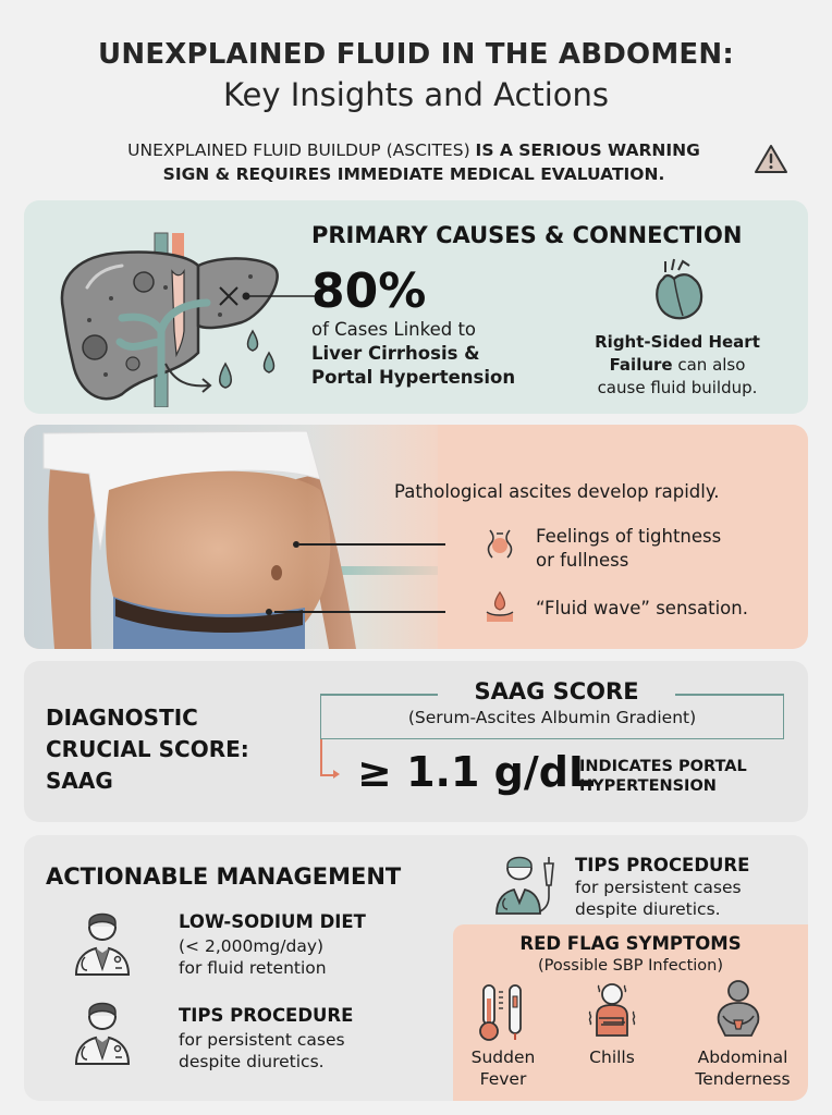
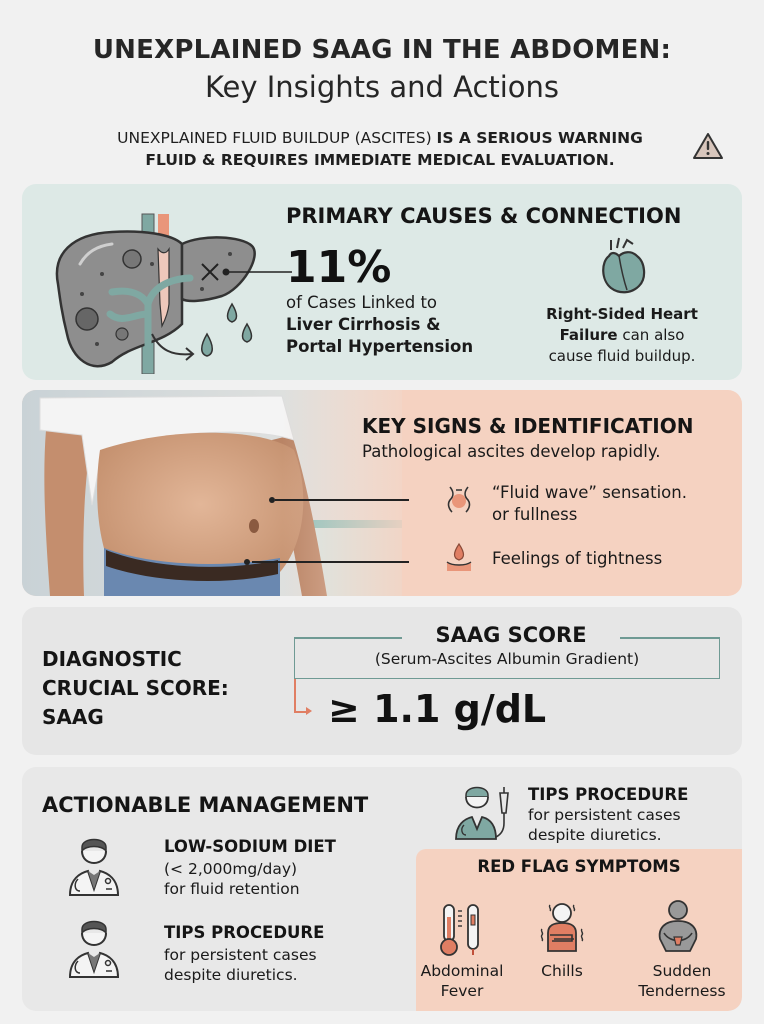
- UNEXPLAINED FLUID IN THE ABDOMEN:
+ UNEXPLAINED SAAG IN THE ABDOMEN:
  Key Insights and Actions
  UNEXPLAINED FLUID BUILDUP (ASCITES) IS A SERIOUS WARNING
- SIGN & REQUIRES IMMEDIATE MEDICAL EVALUATION.
+ FLUID & REQUIRES IMMEDIATE MEDICAL EVALUATION.
  PRIMARY CAUSES & CONNECTION
- 80%
+ 11%
  of Cases Linked to
  Liver Cirrhosis &
  Portal Hypertension
  Right-Sided Heart
  Failure can also
  cause fluid buildup.
+ KEY SIGNS & IDENTIFICATION
  Pathological ascites develop rapidly.
- Feelings of tightness
+ “Fluid wave” sensation.
  or fullness
- “Fluid wave” sensation.
+ Feelings of tightness
  DIAGNOSTIC
  CRUCIAL SCORE:
  SAAG
  SAAG SCORE
  (Serum-Ascites Albumin Gradient)
  ≥ 1.1 g/dL
- INDICATES PORTAL
- HYPERTENSION
  ACTIONABLE MANAGEMENT
  LOW-SODIUM DIET
  (< 2,000mg/day)
  for fluid retention
  TIPS PROCEDURE
  for persistent cases
  despite diuretics.
  TIPS PROCEDURE
  for persistent cases
  despite diuretics.
  RED FLAG SYMPTOMS
- (Possible SBP Infection)
- Sudden
+ Abdominal
  Fever
  Chills
- Abdominal
+ Sudden
  Tenderness
